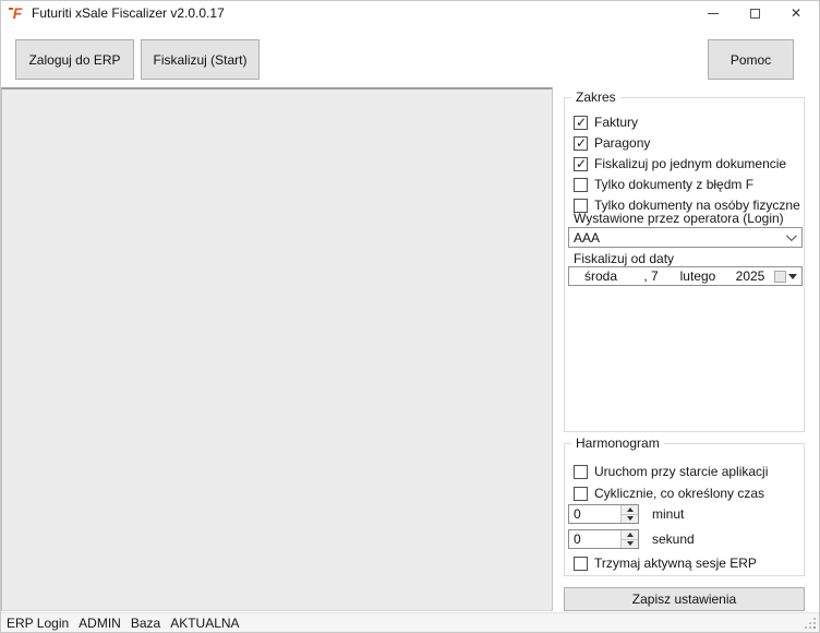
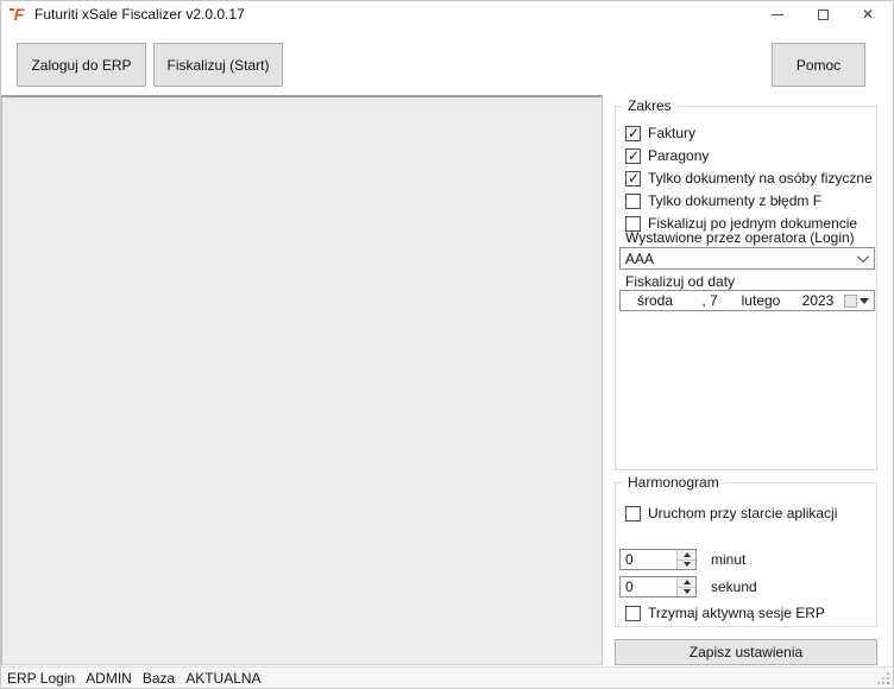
  F
  Futuriti xSale Fiscalizer v2.0.0.17
  ✕
  Zaloguj do ERP
  Fiskalizuj (Start)
  Pomoc
  Zakres
  Faktury
  Paragony
- Fiskalizuj po jednym dokumencie
+ Tylko dokumenty na osóby fizyczne
  Tylko dokumenty z błędm F
- Tylko dokumenty na osóby fizyczne
+ Fiskalizuj po jednym dokumencie
  Wystawione przez operatora (Login)
  AAA
  Fiskalizuj od daty
  środa
  , 7
  lutego
- 2025
+ 2023
  Harmonogram
  Uruchom przy starcie aplikacji
- Cyklicznie, co określony czas
  0
  minut
  0
  sekund
  Trzymaj aktywną sesje ERP
  Zapisz ustawienia
  ERP Login
  ADMIN
  Baza
  AKTUALNA
